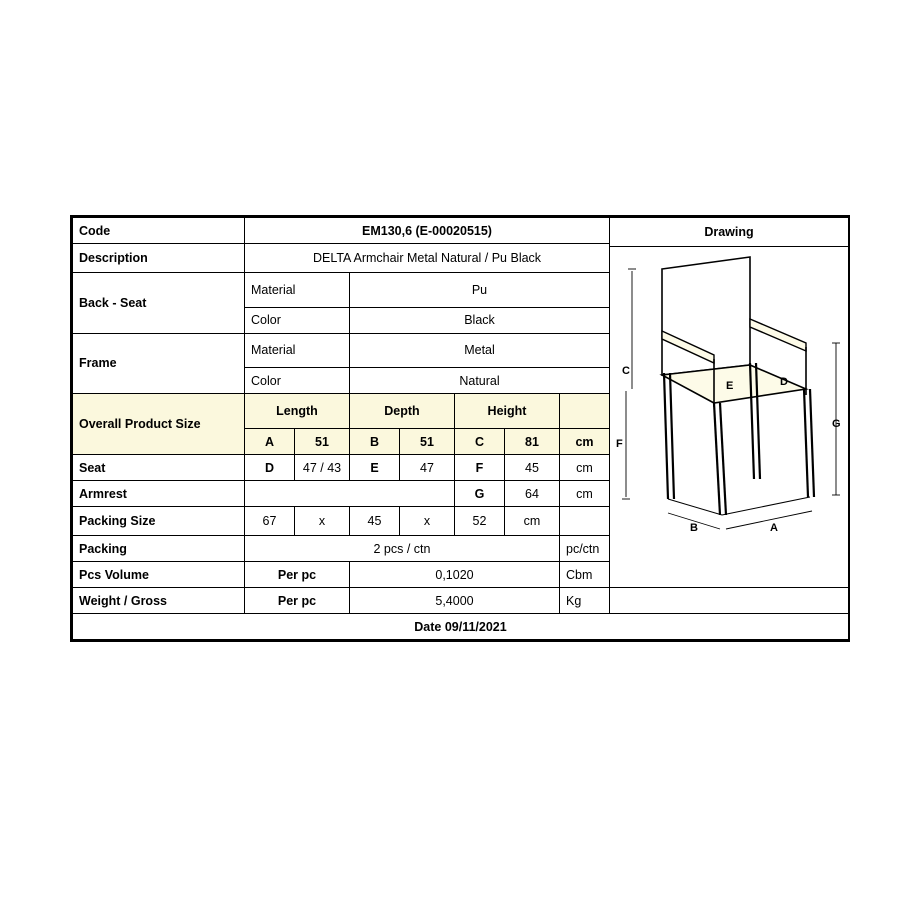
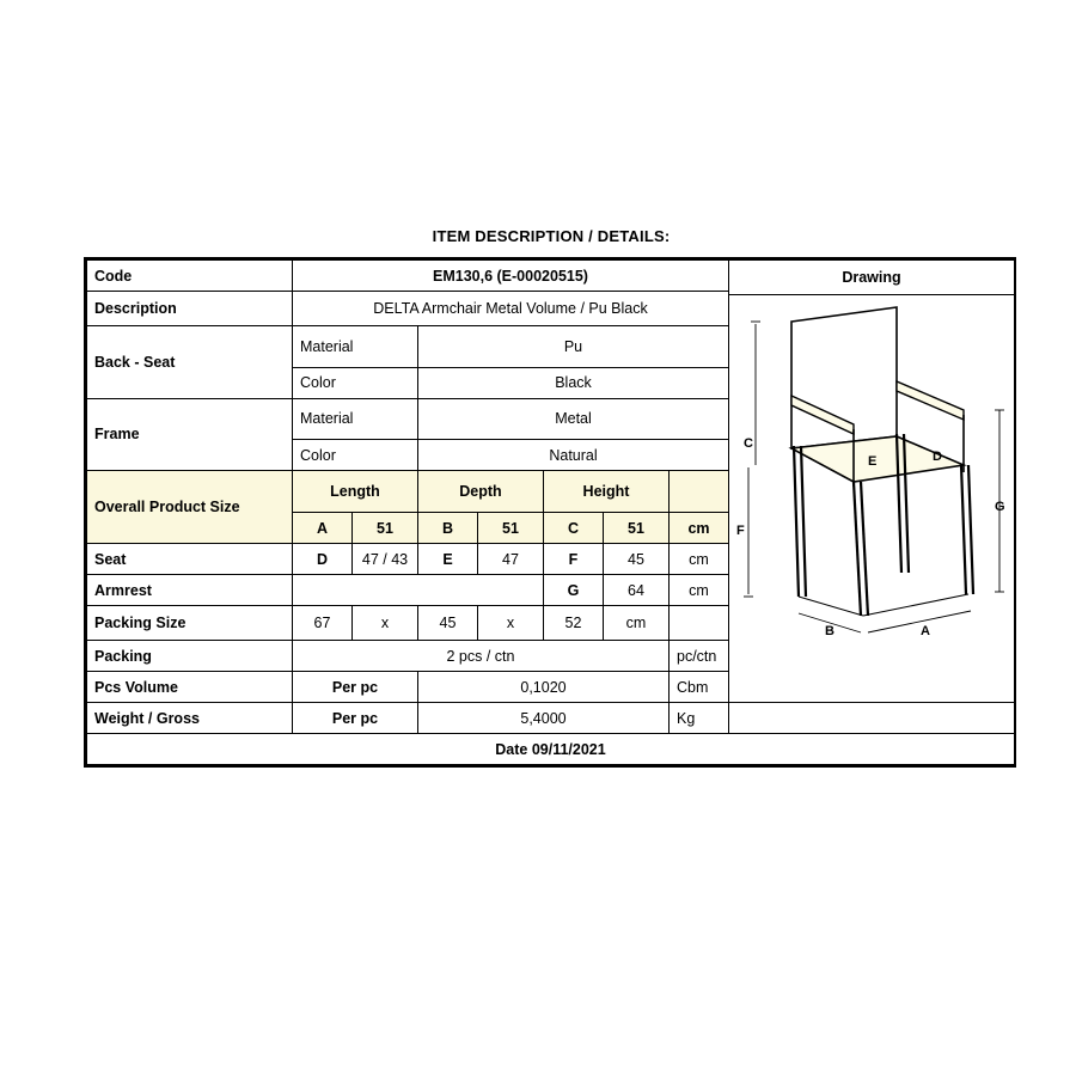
+ ITEM DESCRIPTION / DETAILS:
  Code	EM130,6 (E-00020515)	Drawing C F G B A E D
- Description	DELTA Armchair Metal Natural / Pu Black
+ Description	DELTA Armchair Metal Volume / Pu Black
  Back - Seat	Material	Pu
  Color	Black
  Frame	Material	Metal
  Color	Natural
  Overall Product Size	Length	Depth	Height
- A	51	B	51	C	81	cm
+ A	51	B	51	C	51	cm
  Seat	D	47 / 43	E	47	F	45	cm
  Armrest		G	64	cm
  Packing Size	67	x	45	x	52	cm
  Packing	2 pcs / ctn	pc/ctn
  Pcs Volume	Per pc	0,1020	Cbm
  Weight / Gross	Per pc	5,4000	Kg
  Date 09/11/2021
